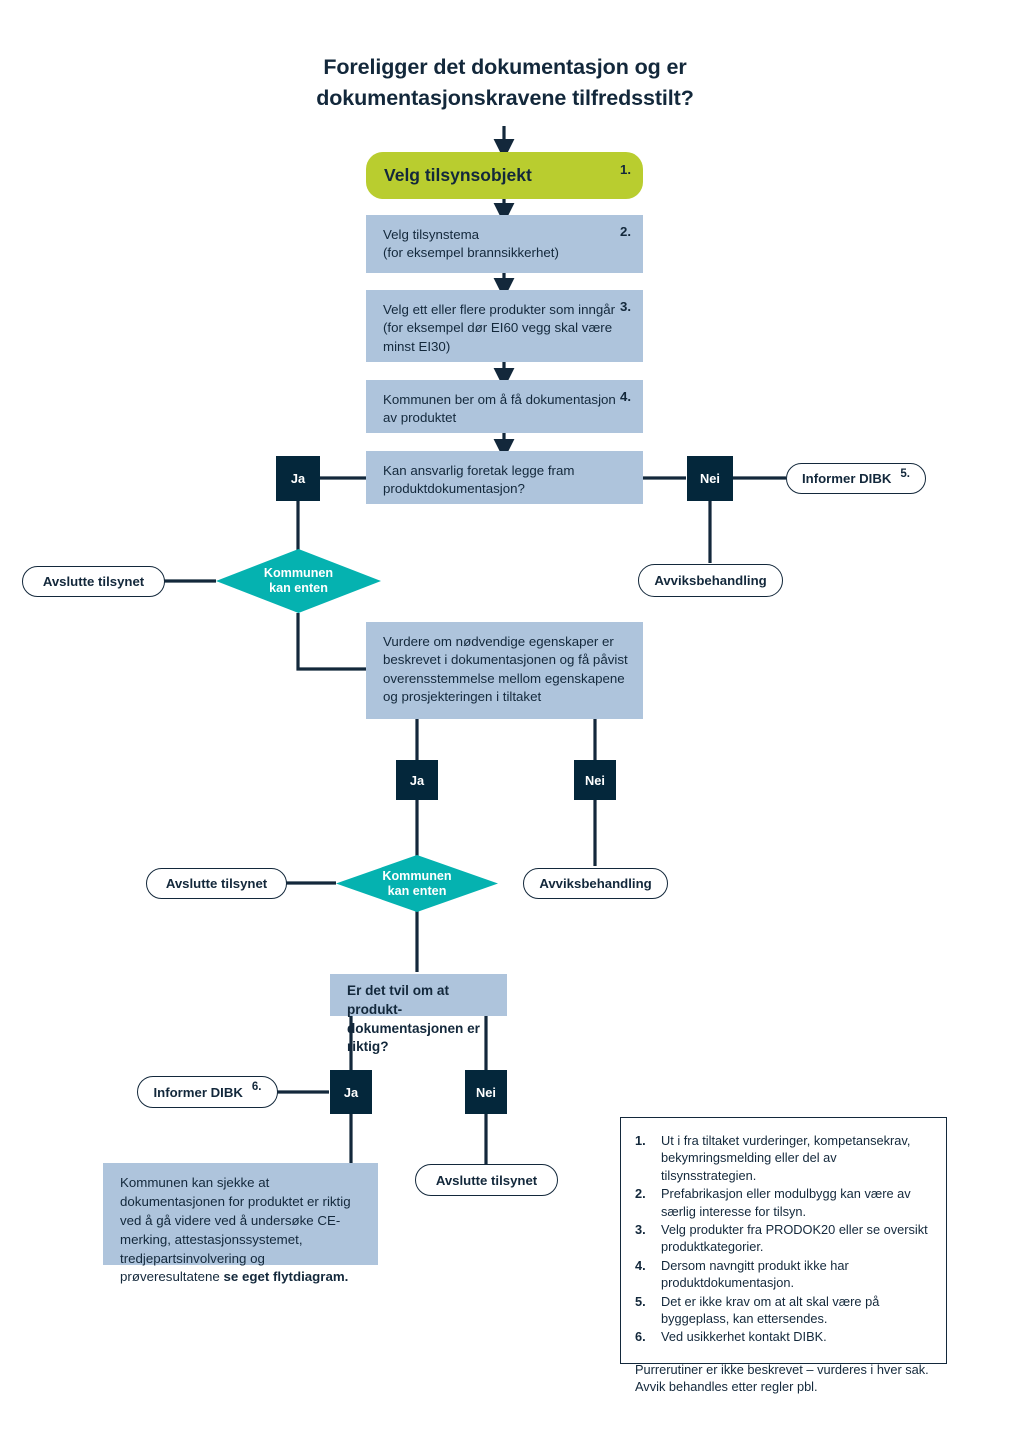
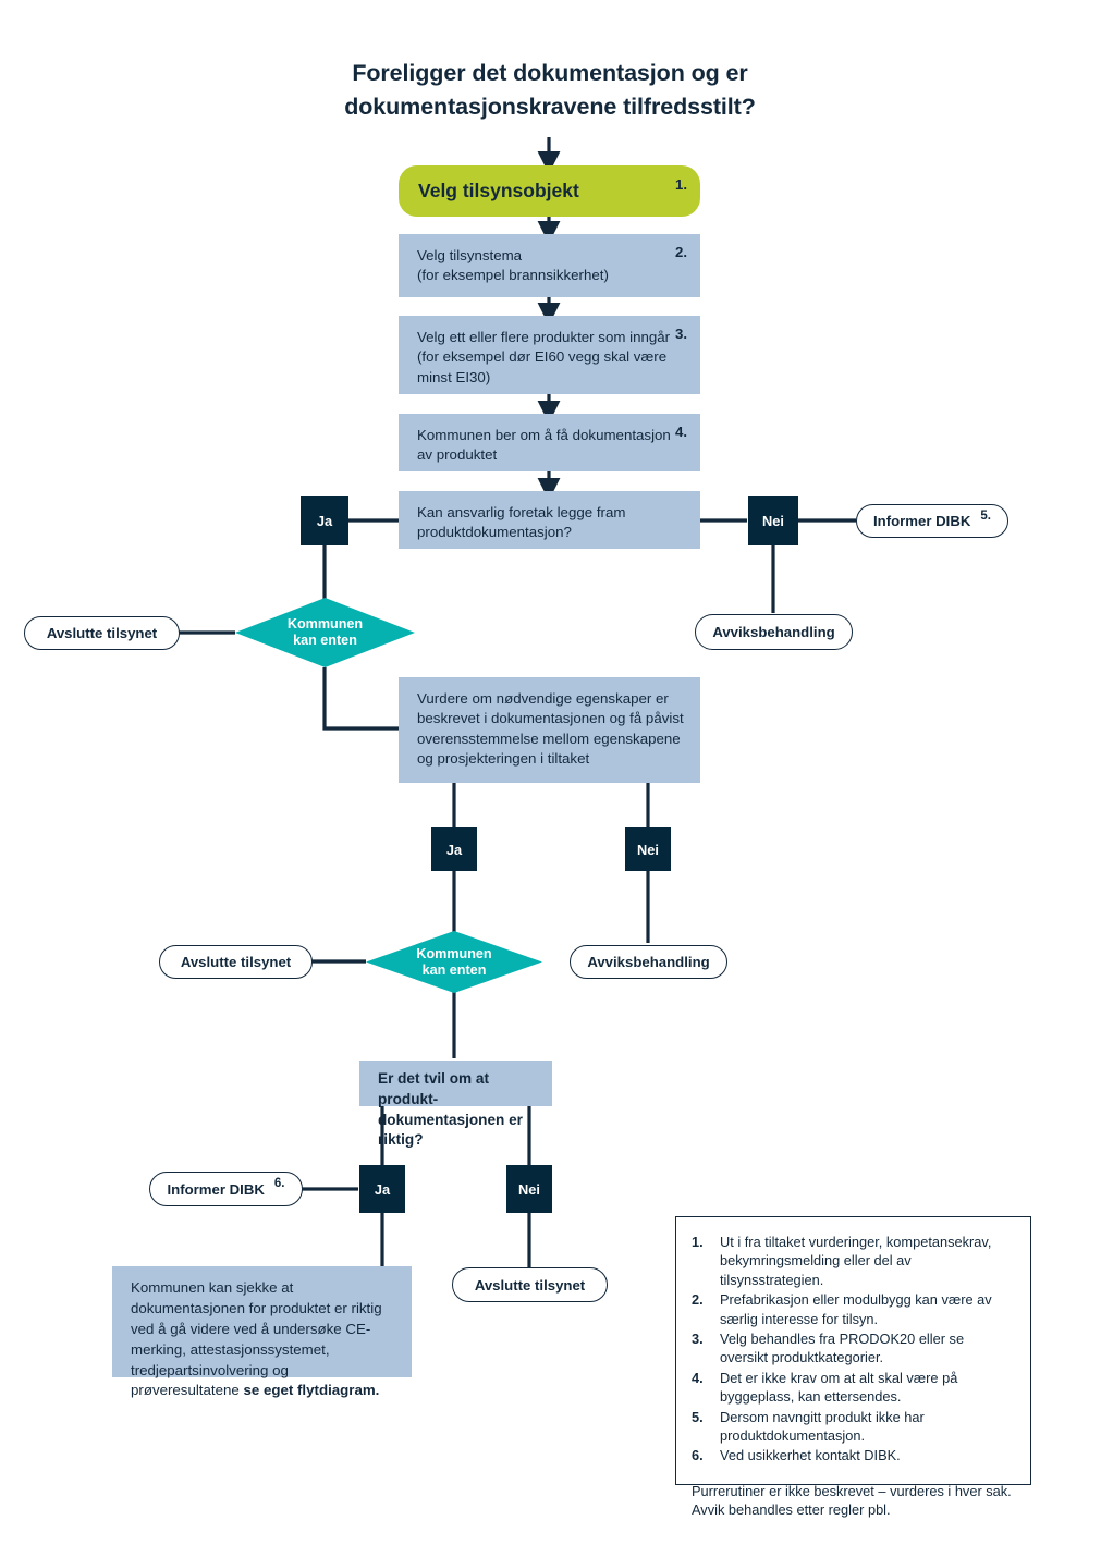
  Foreligger det dokumentasjon og er dokumentasjonskravene tilfredsstilt?
  Velg tilsynsobjekt
  1.
  Velg tilsynstema
  (for eksempel brannsikkerhet)
  2.
  Velg ett eller flere produkter som inngår (for eksempel dør EI60 vegg skal være minst EI30)
  3.
  Kommunen ber om å få dokumentasjon av produktet
  4.
  Kan ansvarlig foretak legge fram produktdokumentasjon?
  Ja
  Nei
  Informer DIBK
  5.
  Avviksbehandling
  Kommunen
  kan enten
  Avslutte tilsynet
  Vurdere om nødvendige egenskaper er beskrevet i dokumentasjonen og få påvist overensstemmelse mellom egenskapene og prosjekteringen i tiltaket
  Ja
  Nei
  Kommunen
  kan enten
  Avslutte tilsynet
  Avviksbehandling
  Er det tvil om at produkt-
  dokumentasjonen er riktig?
  Ja
  Nei
  Informer DIBK
  6.
  Kommunen kan sjekke at dokumentasjonen for produktet er riktig ved å gå videre ved å undersøke CE-merking, attestasjonssystemet, tredjepartsinvolvering og prøveresultatene se eget flytdiagram.
  Avslutte tilsynet
  1.
  Ut i fra tiltaket vurderinger, kompetansekrav, bekymringsmelding eller del av tilsynsstrategien.
  2.
  Prefabrikasjon eller modulbygg kan være av særlig interesse for tilsyn.
  3.
- Velg produkter fra PRODOK20 eller se oversikt produktkategorier.
+ Velg behandles fra PRODOK20 eller se oversikt produktkategorier.
  4.
- Dersom navngitt produkt ikke har produktdokumentasjon.
+ Det er ikke krav om at alt skal være på byggeplass, kan ettersendes.
  5.
- Det er ikke krav om at alt skal være på byggeplass, kan ettersendes.
+ Dersom navngitt produkt ikke har produktdokumentasjon.
  6.
  Ved usikkerhet kontakt DIBK.
  Purrerutiner er ikke beskrevet – vurderes i hver sak.
  Avvik behandles etter regler pbl.
